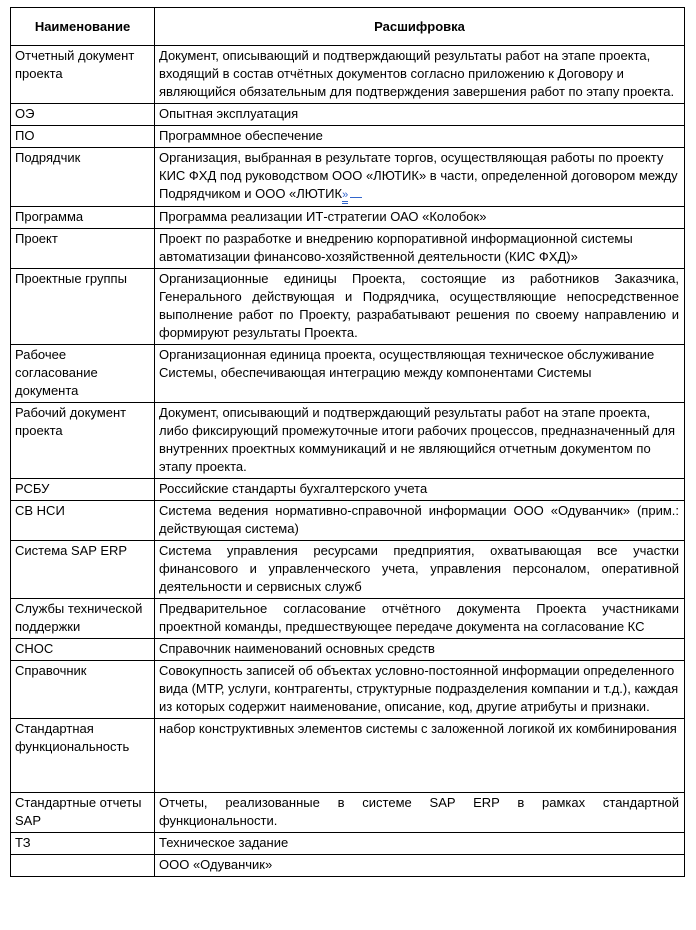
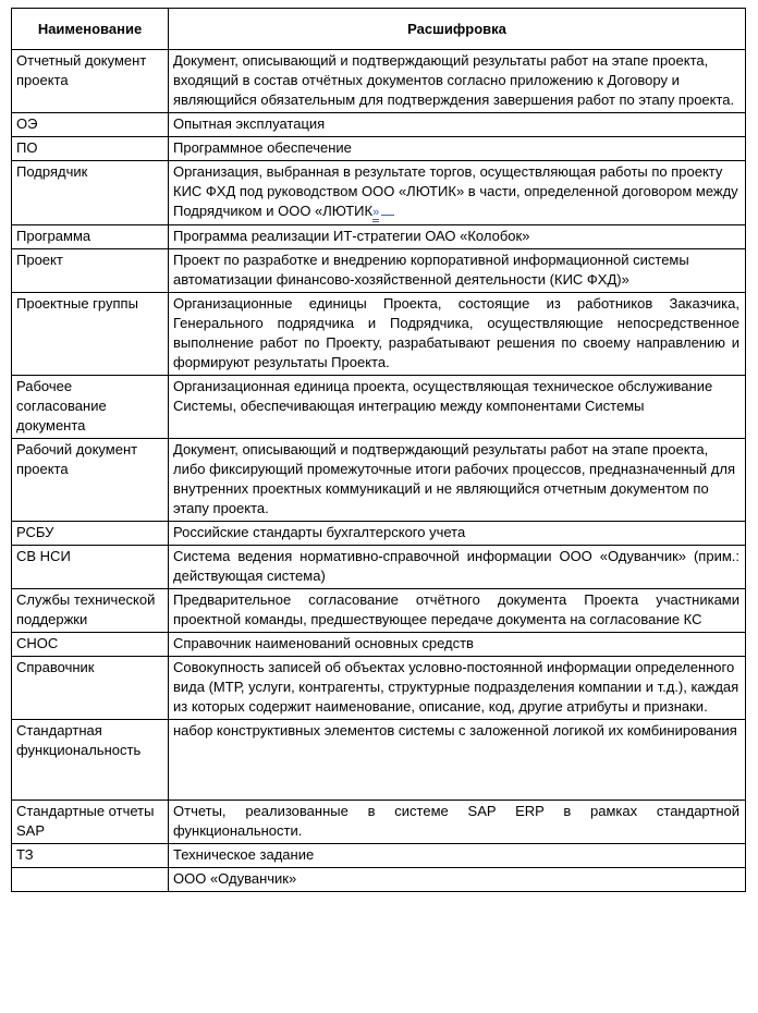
  Наименование	Расшифровка
  Отчетный документ проекта	Документ, описывающий и подтверждающий результаты работ на этапе проекта, входящий в состав отчётных документов согласно приложению к Договору и являющийся обязательным для подтверждения завершения работ по этапу проекта.
  ОЭ	Опытная эксплуатация
  ПО	Программное обеспечение
  Подрядчик	Организация, выбранная в результате торгов, осуществляющая работы по проекту КИС ФХД под руководством ООО «ЛЮТИК» в части, определенной договором между Подрядчиком и ООО «ЛЮТИК»
  Программа	Программа реализации ИТ-стратегии ОАО «Колобок»
  Проект	Проект по разработке и внедрению корпоративной информационной системы автоматизации финансово-хозяйственной деятельности (КИС ФХД)»
- Проектные группы	Организационные единицы Проекта, состоящие из работников Заказчика, Генерального действующая и Подрядчика, осуществляющие непосредственное выполнение работ по Проекту, разрабатывают решения по своему направлению и формируют результаты Проекта.
+ Проектные группы	Организационные единицы Проекта, состоящие из работников Заказчика, Генерального подрядчика и Подрядчика, осуществляющие непосредственное выполнение работ по Проекту, разрабатывают решения по своему направлению и формируют результаты Проекта.
  Рабочее согласование документа	Организационная единица проекта, осуществляющая техническое обслуживание Системы, обеспечивающая интеграцию между компонентами Системы
  Рабочий документ проекта	Документ, описывающий и подтверждающий результаты работ на этапе проекта, либо фиксирующий промежуточные итоги рабочих процессов, предназначенный для внутренних проектных коммуникаций и не являющийся отчетным документом по этапу проекта.
  РСБУ	Российские стандарты бухгалтерского учета
  СВ НСИ	Система ведения нормативно-справочной информации ООО «Одуванчик» (прим.: действующая система)
- Система SAP ERP	Система управления ресурсами предприятия, охватывающая все участки финансового и управленческого учета, управления персоналом, оперативной деятельности и сервисных служб
  Службы технической поддержки	Предварительное согласование отчётного документа Проекта участниками проектной команды, предшествующее передаче документа на согласование КС
  СНОС	Справочник наименований основных средств
  Справочник	Совокупность записей об объектах условно-постоянной информации определенного вида (МТР, услуги, контрагенты, структурные подразделения компании и т.д.), каждая из которых содержит наименование, описание, код, другие атрибуты и признаки.
  Стандартная функциональность	набор конструктивных элементов системы с заложенной логикой их комбинирования
  Стандартные отчеты SAP	Отчеты, реализованные в системе SAP ERP в рамках стандартной функциональности.
  ТЗ	Техническое задание
  	ООО «Одуванчик»
